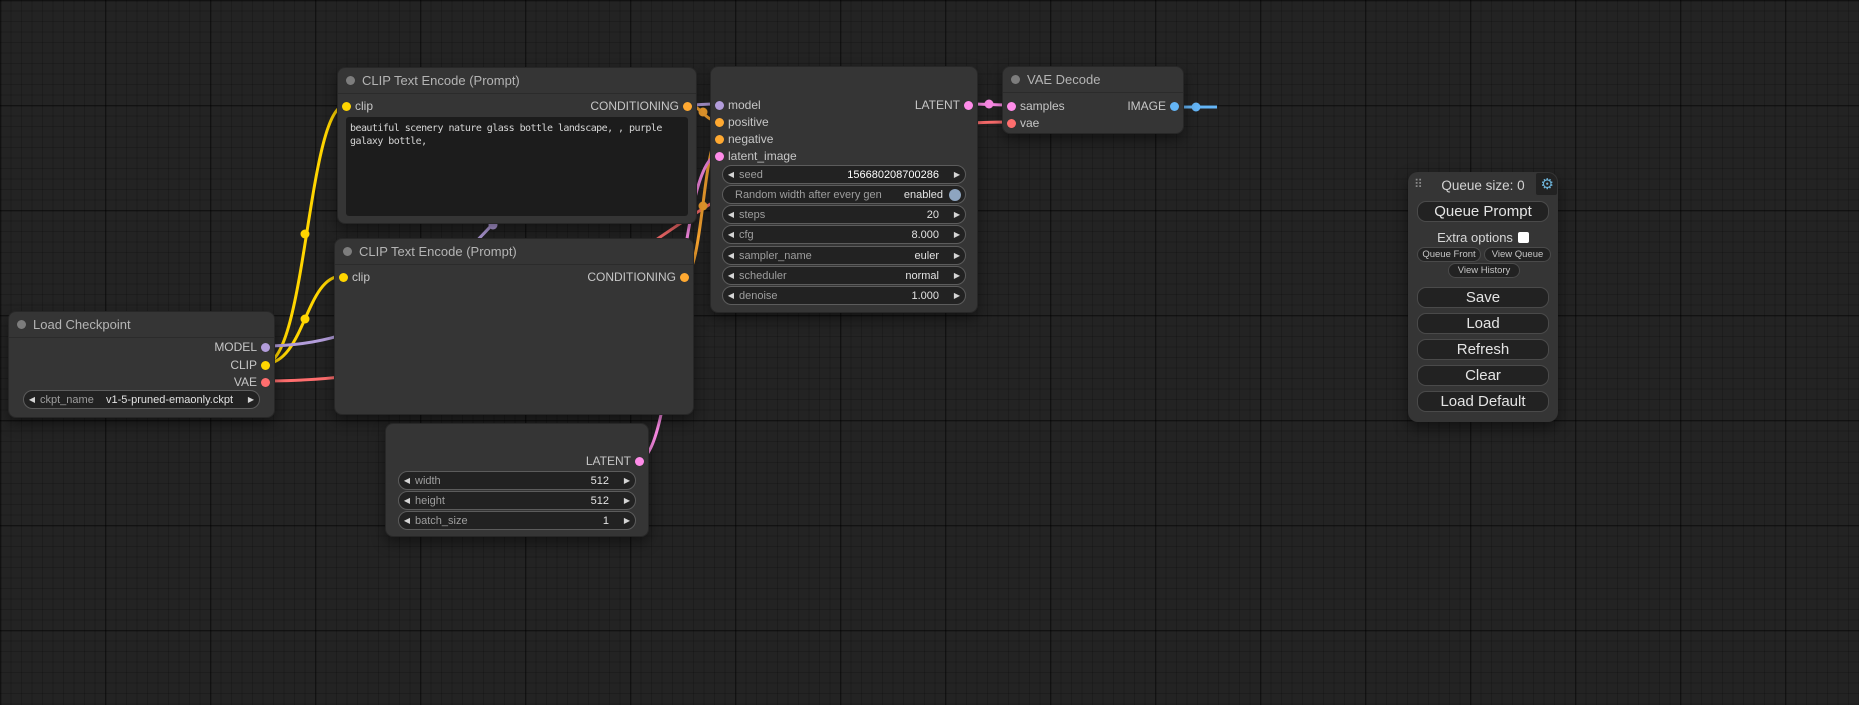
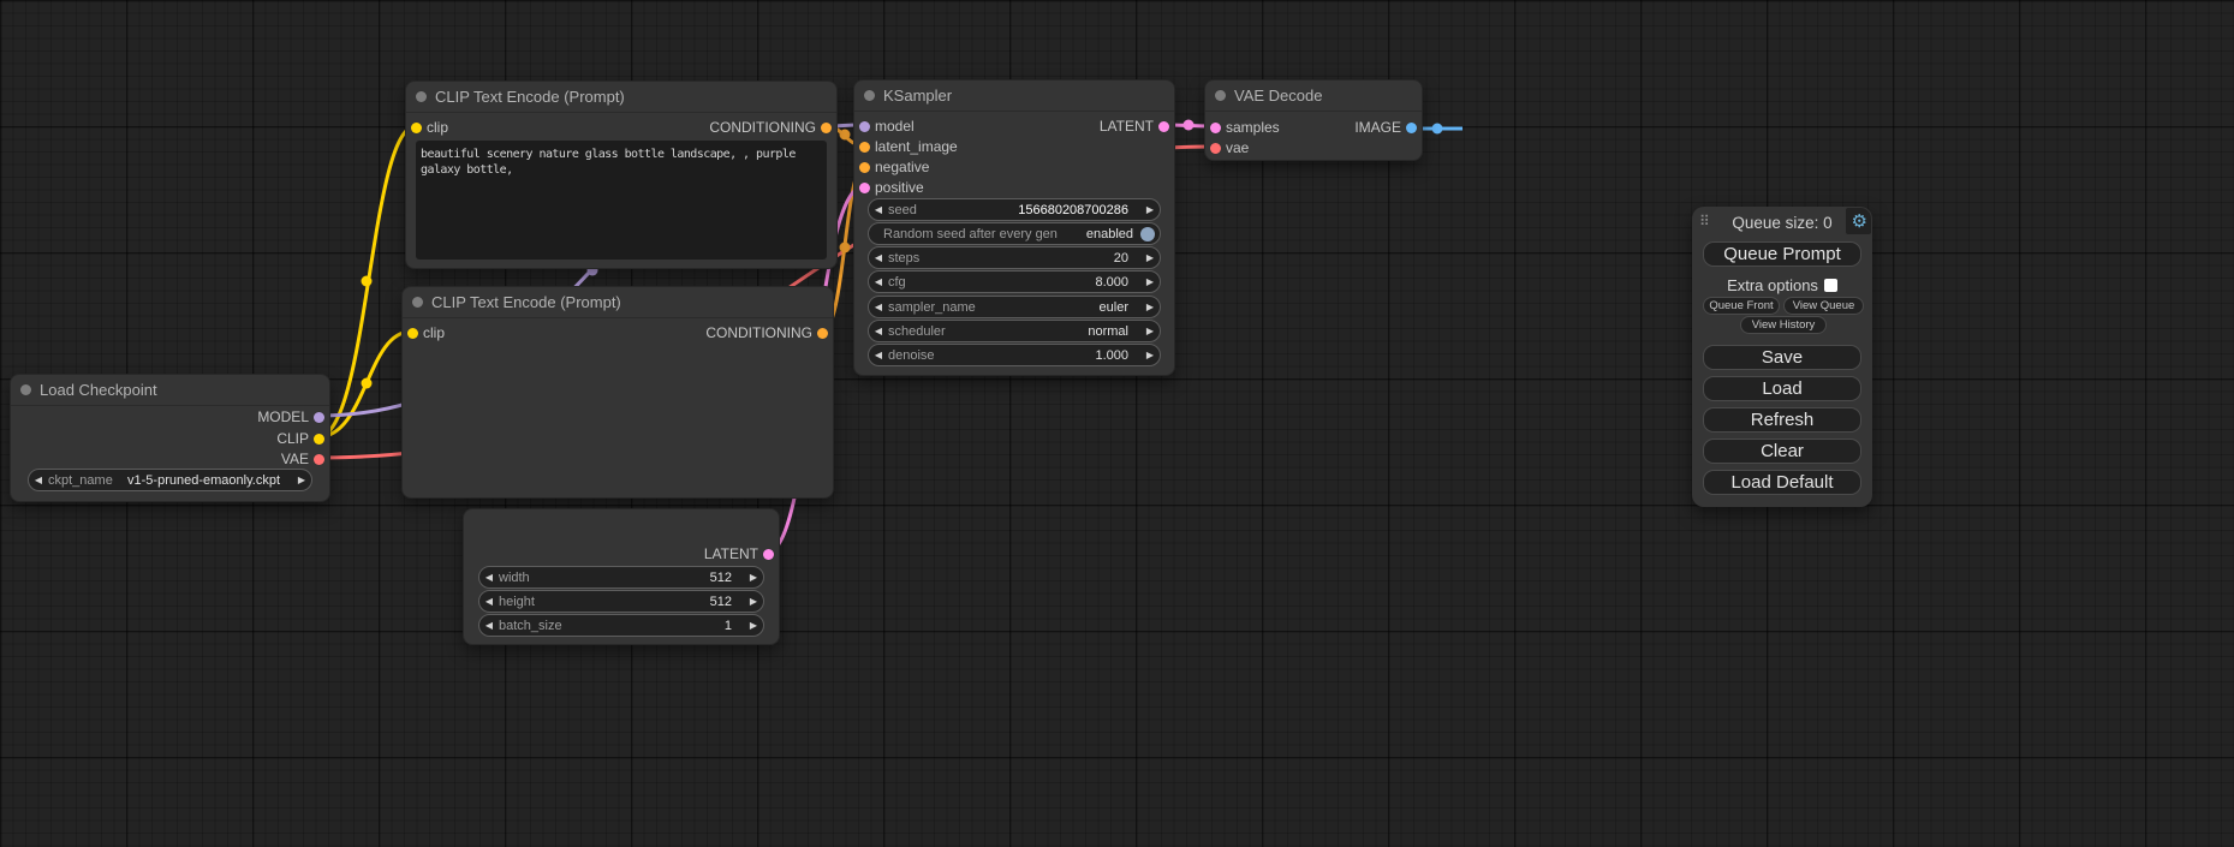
  Load Checkpoint
  MODEL
  CLIP
  VAE
  ◀
  ckpt_name
  v1-5-pruned-emaonly.ckpt
  ▶
  CLIP Text Encode (Prompt)
  clip
  CONDITIONING
  beautiful scenery nature glass bottle landscape, , purple galaxy bottle,
  CLIP Text Encode (Prompt)
  clip
  CONDITIONING
+ KSampler
  model
- positive
+ latent_image
  negative
- latent_image
+ positive
  LATENT
  ◀
  seed
  156680208700286
  ▶
- Random width after every gen
+ Random seed after every gen
  enabled
  ◀
  steps
  20
  ▶
  ◀
  cfg
  8.000
  ▶
  ◀
  sampler_name
  euler
  ▶
  ◀
  scheduler
  normal
  ▶
  ◀
  denoise
  1.000
  ▶
  LATENT
  ◀
  width
  512
  ▶
  ◀
  height
  512
  ▶
  ◀
  batch_size
  1
  ▶
  VAE Decode
  samples
  vae
  IMAGE
  ⠿
  Queue size: 0
  ⚙
  Queue Prompt
  Extra options
  Queue Front
  View Queue
  View History
  Save
  Load
  Refresh
  Clear
  Load Default
